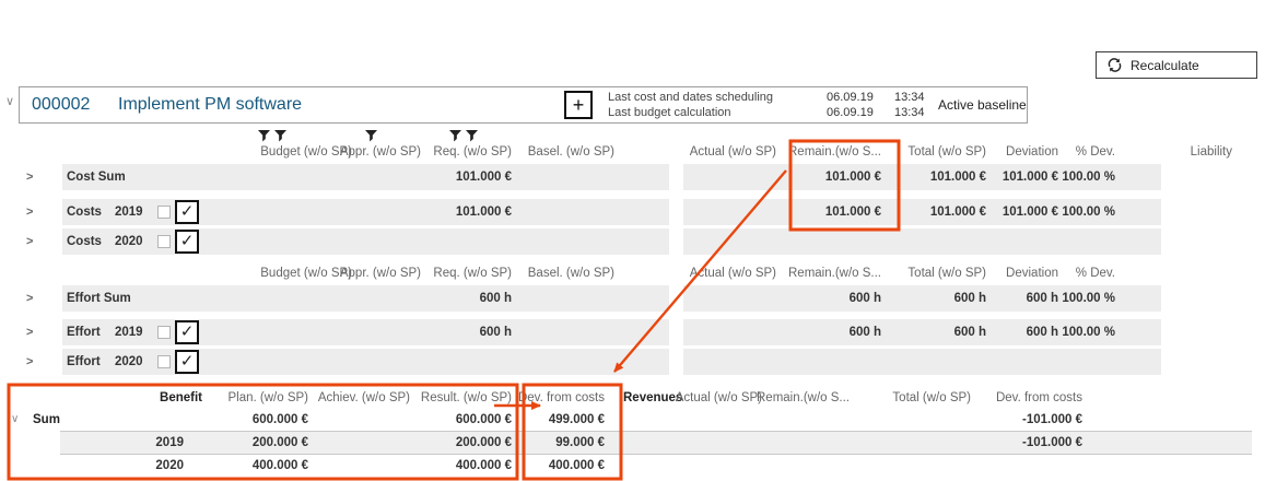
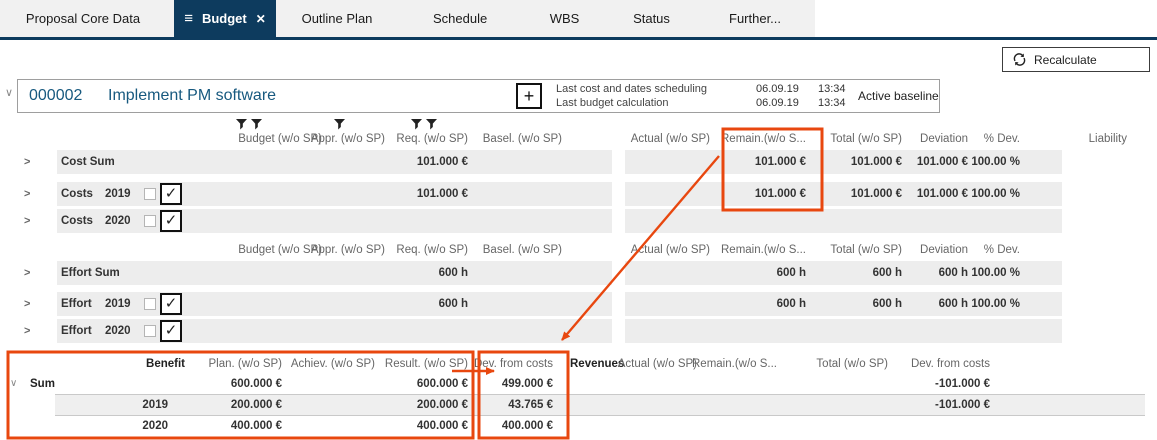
+ Proposal Core Data
+ ≡
+ Budget
+ ✕
+ Outline Plan
+ Schedule
+ WBS
+ Status
+ Further...
  Recalculate
  ∨
  000002
  Implement PM software
  +
  Last cost and dates scheduling
  06.09.19
  13:34
  Last budget calculation
  06.09.19
  13:34
  Active baseline
  Budget (w/o SP)
  Appr. (w/o SP)
  Req. (w/o SP)
  Basel. (w/o SP)
  Actual (w/o SP)
  Remain.(w/o S...
  Total (w/o SP)
  Deviation
  % Dev.
  Liability
  >
  Cost Sum
  101.000 €
  101.000 €
  101.000 €
  101.000 €
  100.00 %
  >
  Costs
  2019
  ✓
  101.000 €
  101.000 €
  101.000 €
  101.000 €
  100.00 %
  >
  Costs
  2020
  ✓
  Budget (w/o SP)
  Appr. (w/o SP)
  Req. (w/o SP)
  Basel. (w/o SP)
  Actual (w/o SP)
  Remain.(w/o S...
  Total (w/o SP)
  Deviation
  % Dev.
  >
  Effort Sum
  600 h
  600 h
  600 h
  600 h
  100.00 %
  >
  Effort
  2019
  ✓
  600 h
  600 h
  600 h
  600 h
  100.00 %
  >
  Effort
  2020
  ✓
  Benefit
  Plan. (w/o SP)
  Achiev. (w/o SP)
  Result. (w/o SP)
  ev. from costs
  Revenues
  Actual (w/o SP)
  Remain.(w/o S...
  Total (w/o SP)
  Dev. from costs
  ∨
  Sum
  600.000 €
  600.000 €
  499.000 €
  -101.000 €
  2019
  200.000 €
  200.000 €
- 99.000 €
+ 43.765 €
  -101.000 €
  2020
  400.000 €
  400.000 €
  400.000 €
